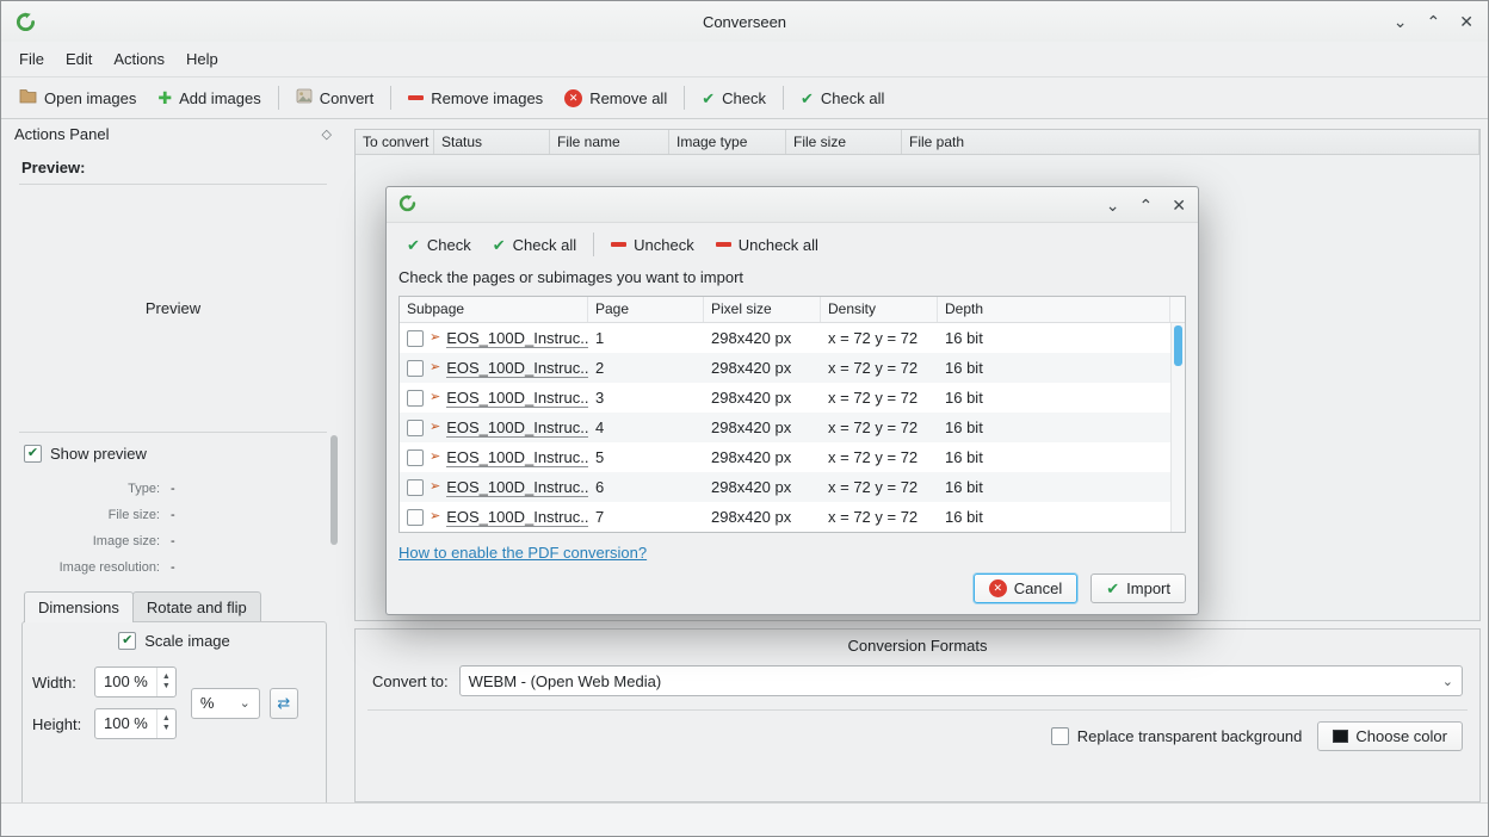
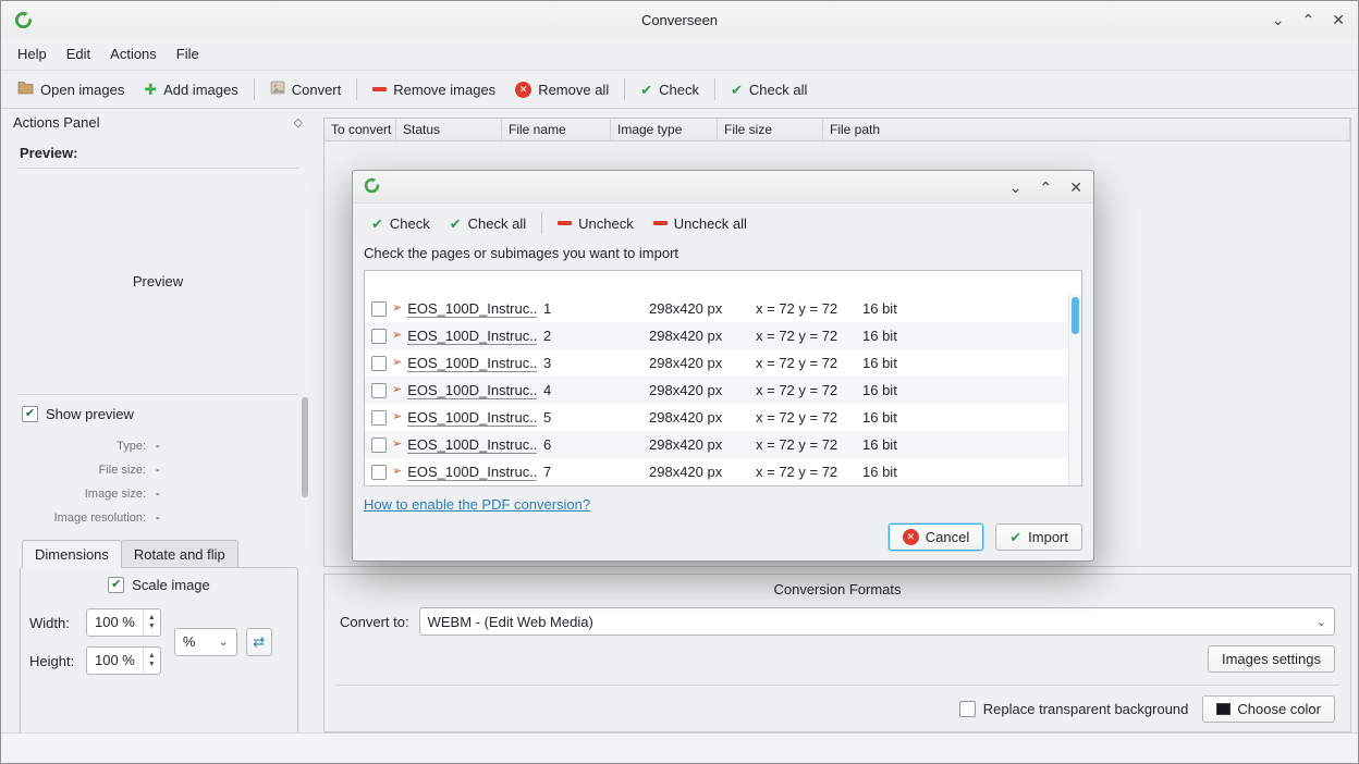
  Converseen
  ⌄
  ⌃
  ✕
- File
+ Help
  Edit
  Actions
- Help
+ File
  Open images
  ✚
  Add images
  Convert
  Remove images
  ✕
  Remove all
  ✔
  Check
  ✔
  Check all
  Actions Panel
  ◇
  Preview:
  Preview
  ✔
  Show preview
  Type:
  -
  File size:
  -
  Image size:
  -
  Image resolution:
  -
  Dimensions
  Rotate and flip
  ✔
  Scale image
  Width:
  100 %
  Height:
  100 %
  %
  ⌄
  ⇄
  To convert
  Status
  File name
  Image type
  File size
  File path
  Conversion Formats
  Convert to:
- WEBM - (Open Web Media)
+ WEBM - (Edit Web Media)
  ⌄
+ Images settings
  Replace transparent background
  Choose color
  ⌄
  ⌃
  ✕
  ✔
  Check
  ✔
  Check all
  Uncheck
  Uncheck all
  Check the pages or subimages you want to import
- Subpage
- Page
- Pixel size
- Density
- Depth
  ➢
  EOS_100D_Instruc..
  1
  298x420 px
  x = 72 y = 72
  16 bit
  ➢
  EOS_100D_Instruc..
  2
  298x420 px
  x = 72 y = 72
  16 bit
  ➢
  EOS_100D_Instruc..
  3
  298x420 px
  x = 72 y = 72
  16 bit
  ➢
  EOS_100D_Instruc..
  4
  298x420 px
  x = 72 y = 72
  16 bit
  ➢
  EOS_100D_Instruc..
  5
  298x420 px
  x = 72 y = 72
  16 bit
  ➢
  EOS_100D_Instruc..
  6
  298x420 px
  x = 72 y = 72
  16 bit
  ➢
  EOS_100D_Instruc..
  7
  298x420 px
  x = 72 y = 72
  16 bit
  How to enable the PDF conversion?
  ✕
  Cancel
  ✔
  Import
